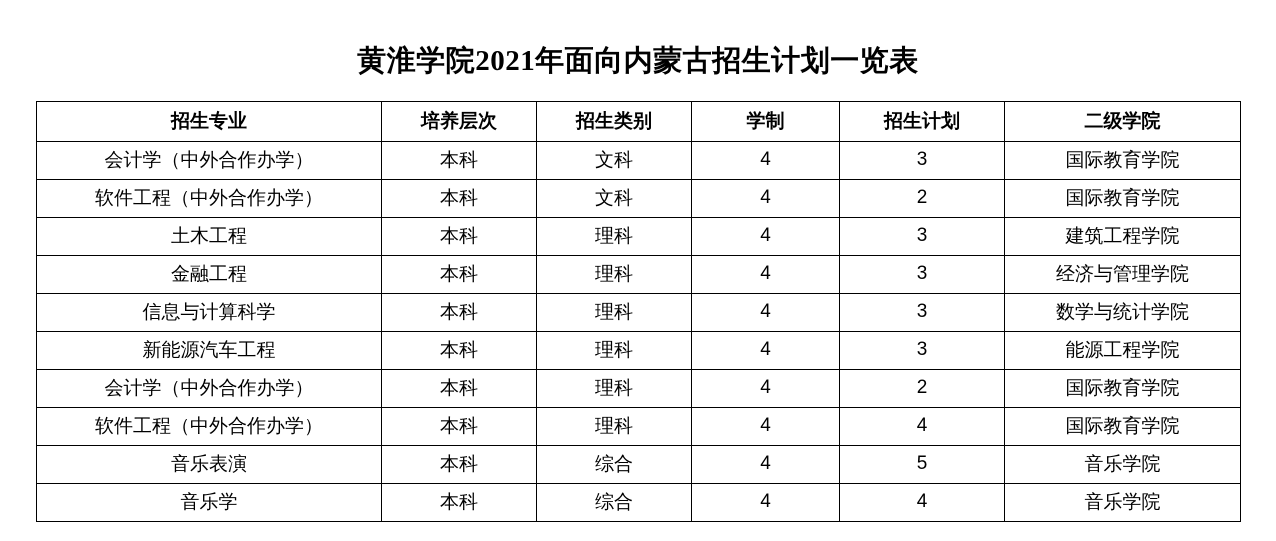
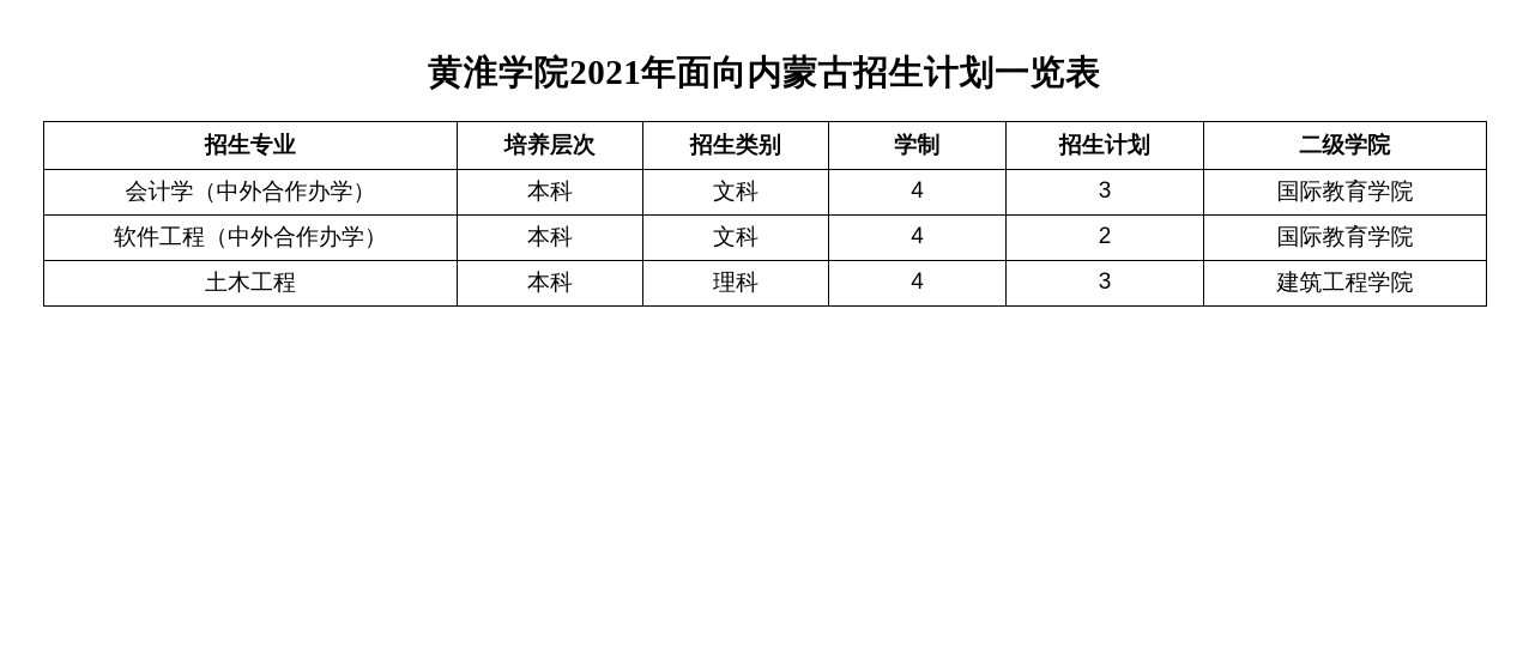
  黄淮学院2021年面向内蒙古招生计划一览表
  招生专业	培养层次	招生类别	学制	招生计划	二级学院
  会计学（中外合作办学）	本科	文科	4	3	国际教育学院
  软件工程（中外合作办学）	本科	文科	4	2	国际教育学院
  土木工程	本科	理科	4	3	建筑工程学院
- 金融工程	本科	理科	4	3	经济与管理学院
- 信息与计算科学	本科	理科	4	3	数学与统计学院
- 新能源汽车工程	本科	理科	4	3	能源工程学院
- 会计学（中外合作办学）	本科	理科	4	2	国际教育学院
- 软件工程（中外合作办学）	本科	理科	4	4	国际教育学院
- 音乐表演	本科	综合	4	5	音乐学院
- 音乐学	本科	综合	4	4	音乐学院
